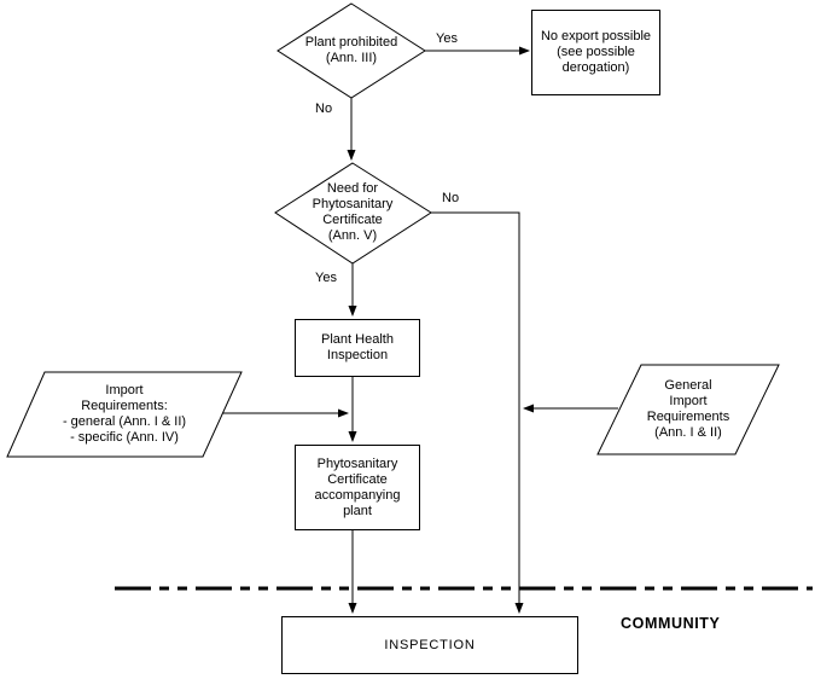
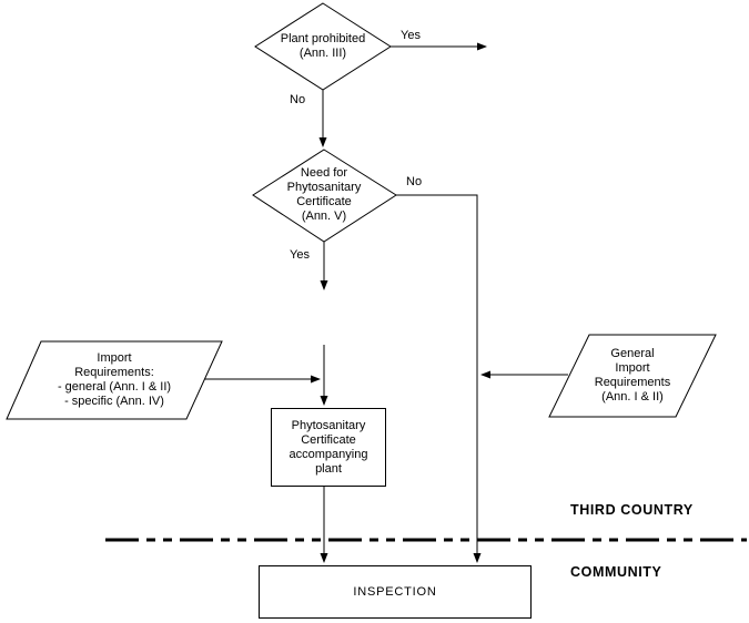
  Plant prohibited
  (Ann. III)
  Need for
  Phytosanitary
  Certificate
  (Ann. V)
- No export possible
- (see possible
- derogation)
- Plant Health
- Inspection
  Phytosanitary
  Certificate
  accompanying
  plant
  INSPECTION
  Import
  Requirements:
  - general (Ann. I & II)
  - specific (Ann. IV)
  General
  Import
  Requirements
  (Ann. I & II)
  Yes
  No
  No
  Yes
+ THIRD COUNTRY
  COMMUNITY
